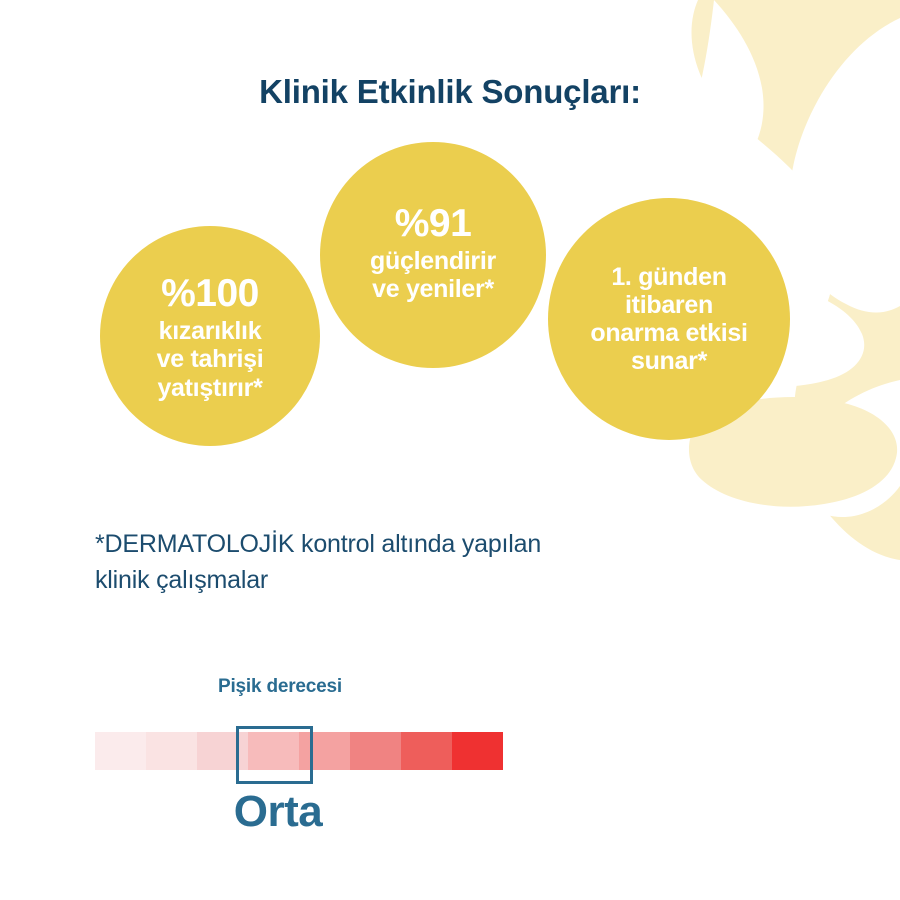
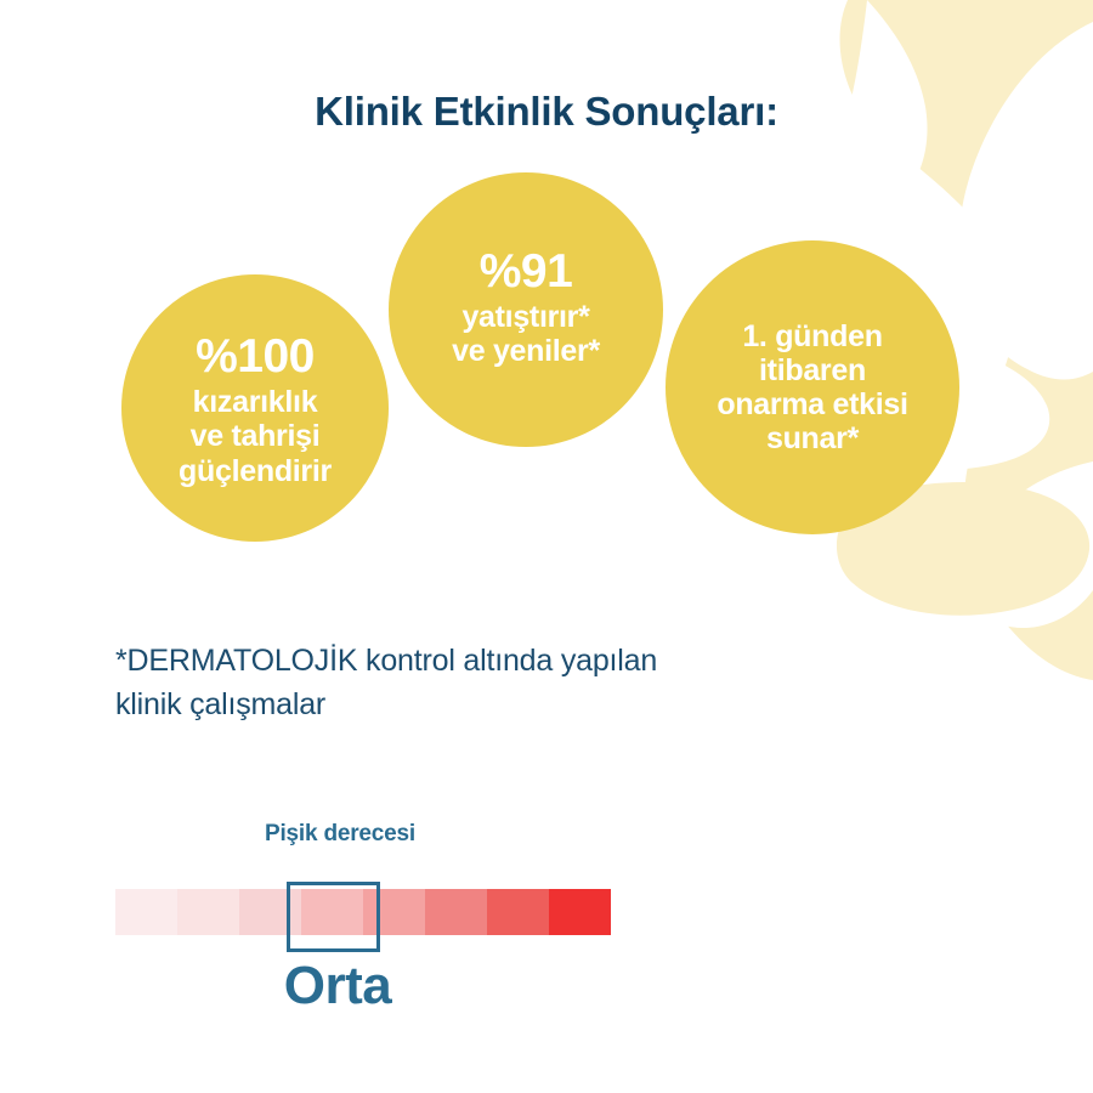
  Klinik Etkinlik Sonuçları:
  %100
  kızarıklık
  ve tahrişi
- yatıştırır*
+ güçlendirir
  %91
- güçlendirir
+ yatıştırır*
  ve yeniler*
  1. günden
  itibaren
  onarma etkisi
  sunar*
  *DERMATOLOJİK kontrol altında yapılan
  klinik çalışmalar
  Pişik derecesi
  Orta
